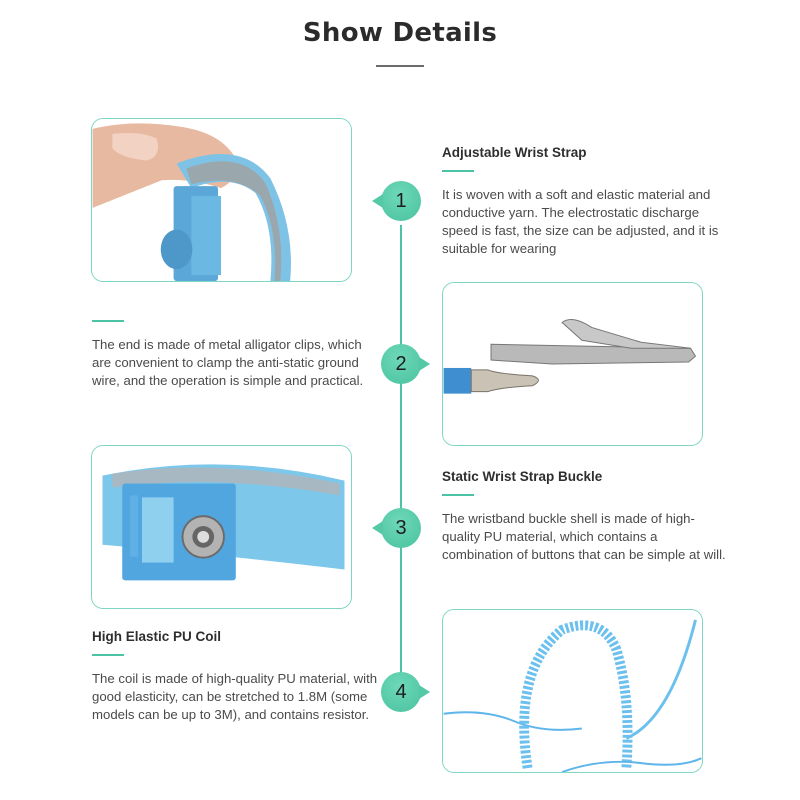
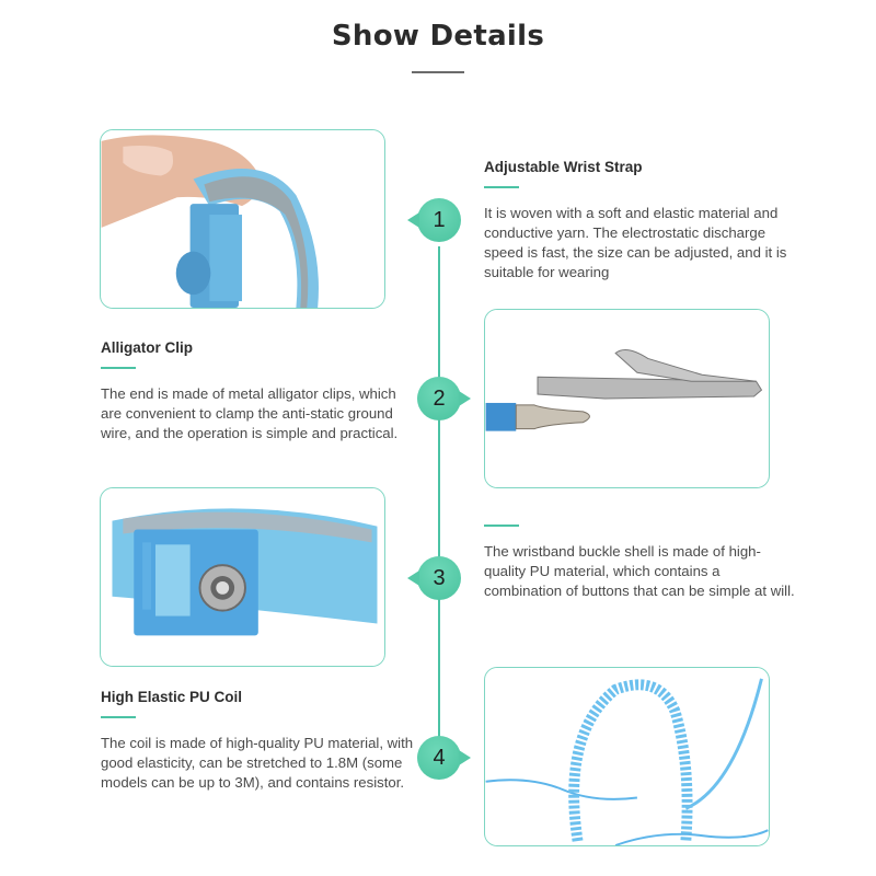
  Show Details
  Adjustable Wrist Strap
  It is woven with a soft and elastic material and conductive yarn. The electrostatic discharge speed is fast, the size can be adjusted, and it is suitable for wearing
  1
+ Alligator Clip
  The end is made of metal alligator clips, which are convenient to clamp the anti-static ground wire, and the operation is simple and practical.
  2
- Static Wrist Strap Buckle
  The wristband buckle shell is made of high-quality PU material, which contains a combination of buttons that can be simple at will.
  3
  High Elastic PU Coil
  The coil is made of high-quality PU material, with good elasticity, can be stretched to 1.8M (some models can be up to 3M), and contains resistor.
  4
